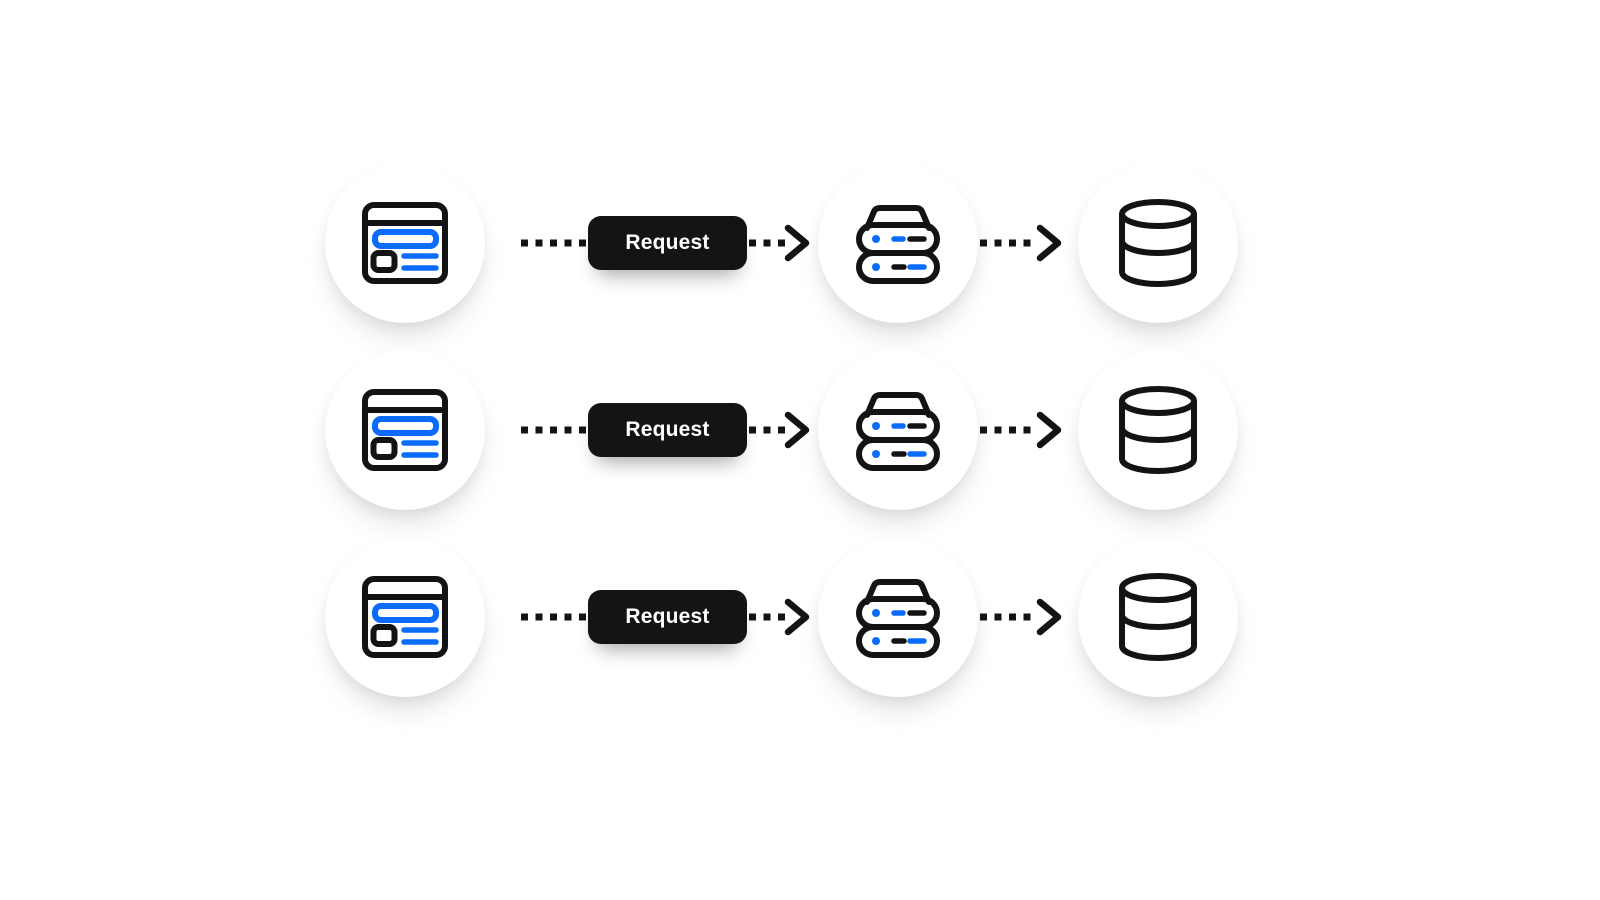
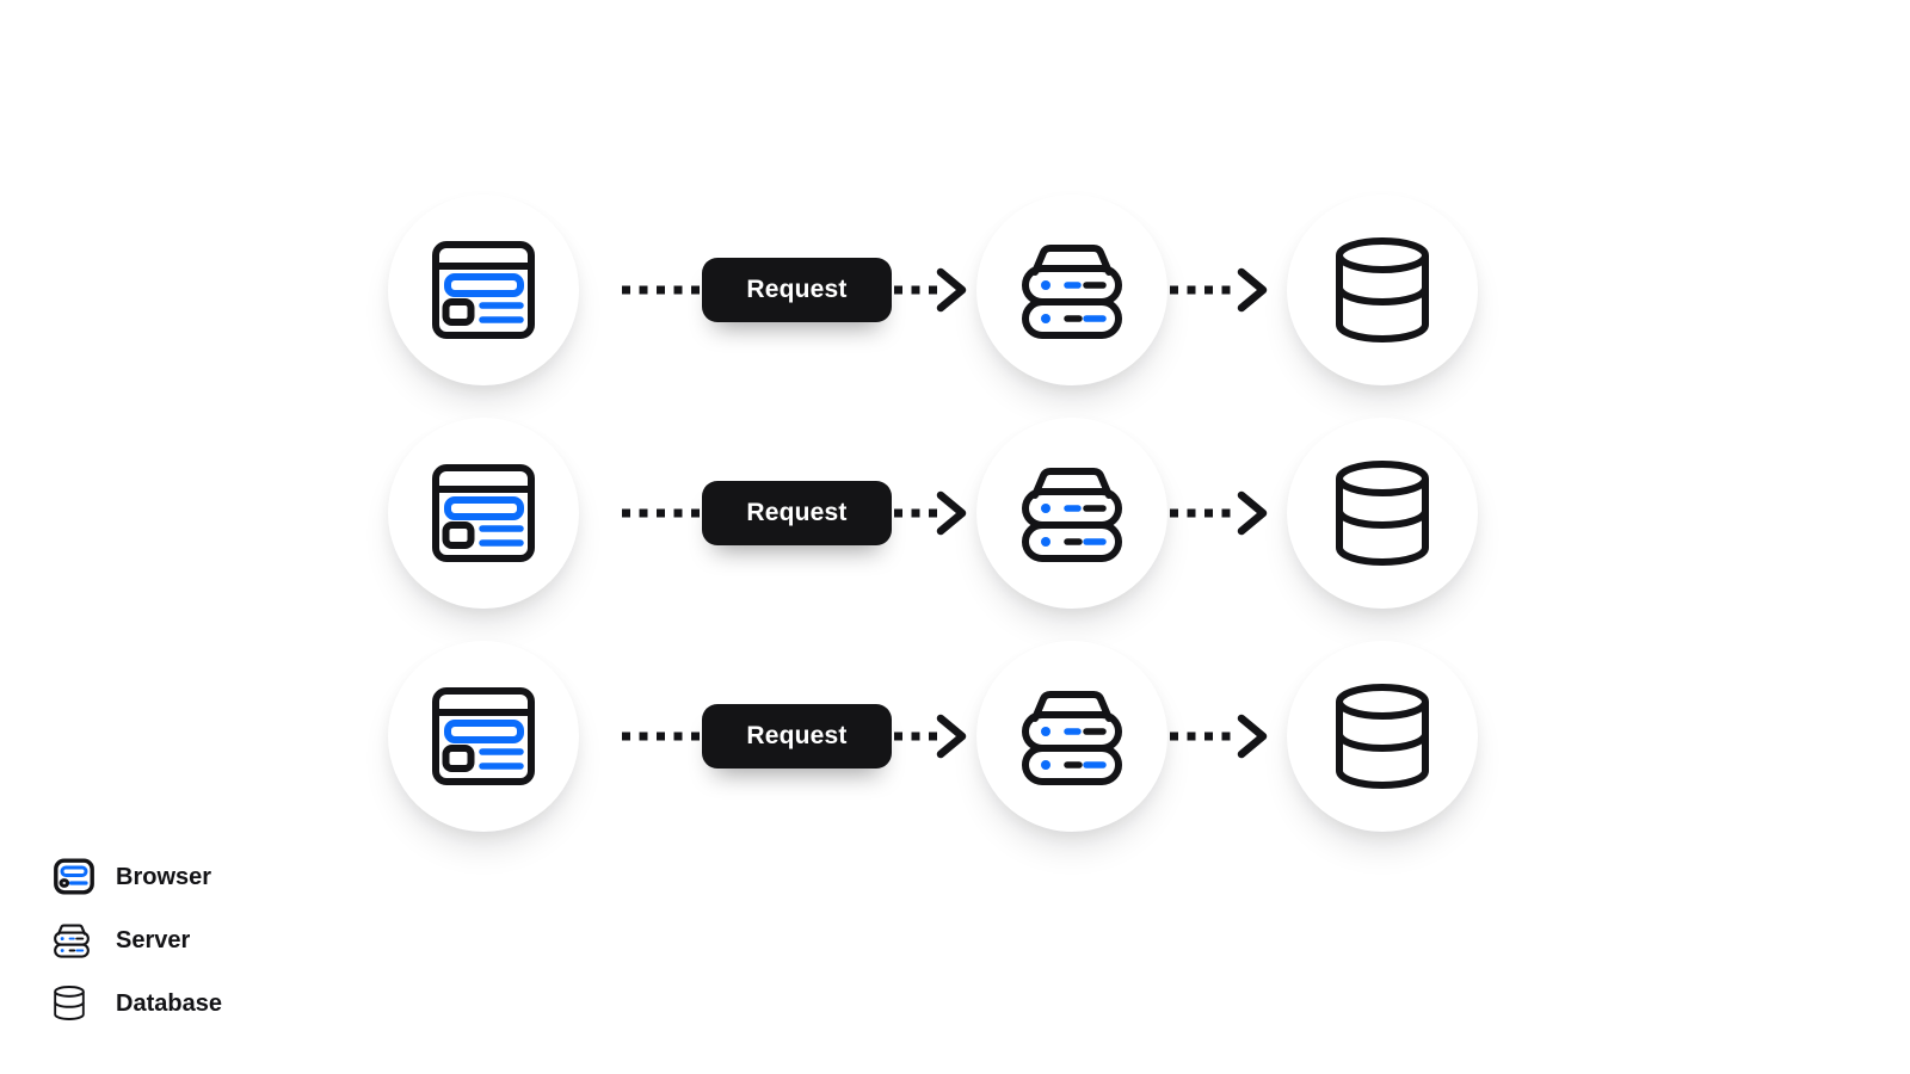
  Request
  Request
  Request
+ Browser
+ Server
+ Database
